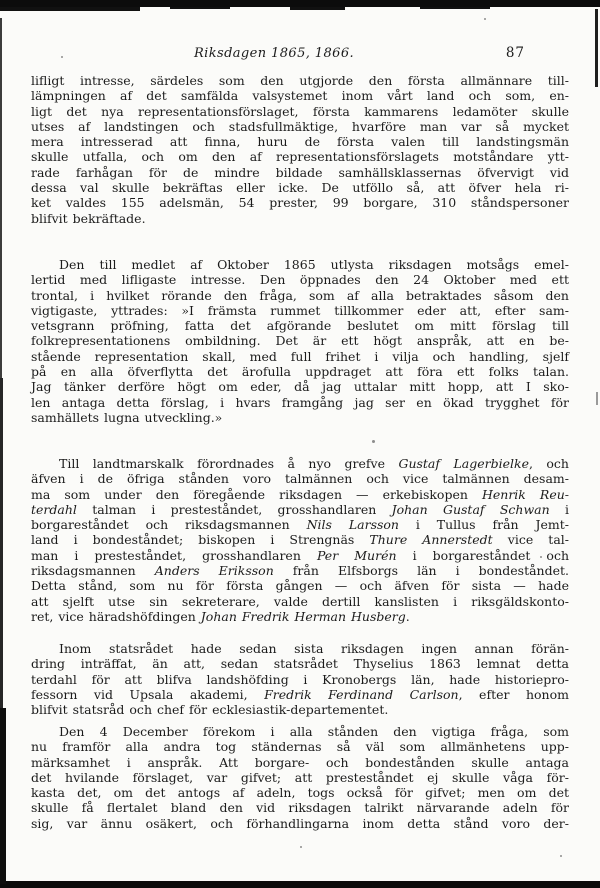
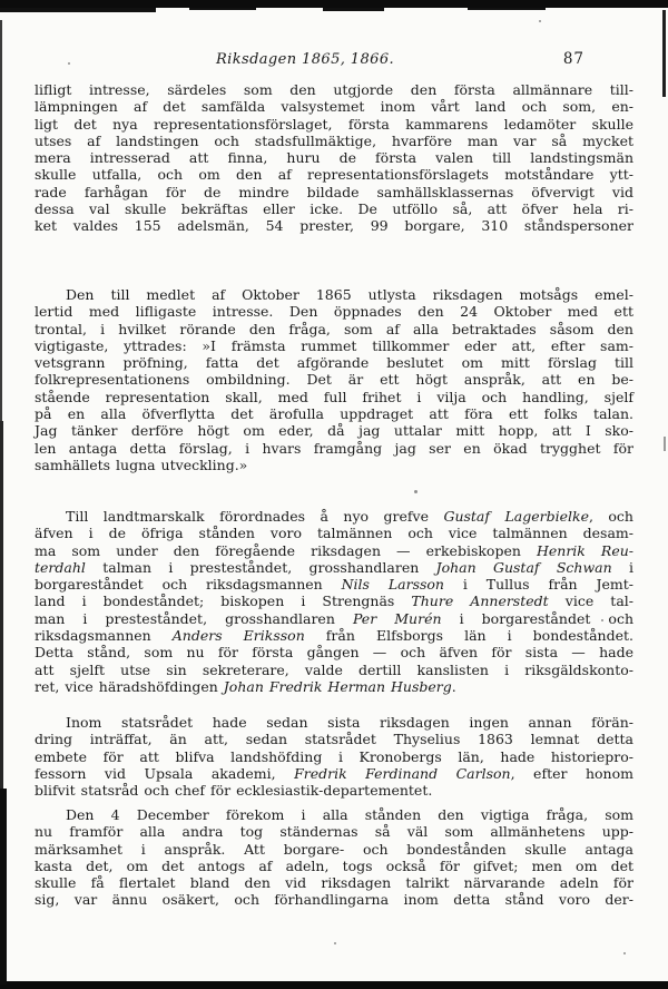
  Riksdagen 1865, 1866.
  87
  lifligt intresse, särdeles som den utgjorde den första allmännare till-
  lämpningen af det samfälda valsystemet inom vårt land och som, en-
  ligt det nya representationsförslaget, första kammarens ledamöter skulle
  utses af landstingen och stadsfullmäktige, hvarföre man var så mycket
  mera intresserad att finna, huru de första valen till landstingsmän
  skulle utfalla, och om den af representationsförslagets motståndare ytt-
  rade farhågan för de mindre bildade samhällsklassernas öfvervigt vid
  dessa val skulle bekräftas eller icke. De utföllo så, att öfver hela ri-
  ket valdes 155 adelsmän, 54 prester, 99 borgare, 310 ståndspersoner
- blifvit bekräftade.
  Den till medlet af Oktober 1865 utlysta riksdagen motsågs emel-
  lertid med lifligaste intresse. Den öppnades den 24 Oktober med ett
  trontal, i hvilket rörande den fråga, som af alla betraktades såsom den
  vigtigaste, yttrades: »I främsta rummet tillkommer eder att, efter sam-
  vetsgrann pröfning, fatta det afgörande beslutet om mitt förslag till
  folkrepresentationens ombildning. Det är ett högt anspråk, att en be-
  stående representation skall, med full frihet i vilja och handling, sjelf
  på en alla öfverflytta det ärofulla uppdraget att föra ett folks talan.
  Jag tänker derföre högt om eder, då jag uttalar mitt hopp, att I sko-
  len antaga detta förslag, i hvars framgång jag ser en ökad trygghet för
  samhällets lugna utveckling.»
  Till landtmarskalk förordnades å nyo grefve Gustaf Lagerbielke, och
  äfven i de öfriga stånden voro talmännen och vice talmännen desam-
  ma som under den föregående riksdagen — erkebiskopen Henrik Reu-
  terdahl talman i presteståndet, grosshandlaren Johan Gustaf Schwan i
  borgareståndet och riksdagsmannen Nils Larsson i Tullus från Jemt-
  land i bondeståndet; biskopen i Strengnäs Thure Annerstedt vice tal-
  man i presteståndet, grosshandlaren Per Murén i borgareståndet och
  riksdagsmannen Anders Eriksson från Elfsborgs län i bondeståndet.
  Detta stånd, som nu för första gången — och äfven för sista — hade
  att sjelft utse sin sekreterare, valde dertill kanslisten i riksgäldskonto-
  ret, vice häradshöfdingen Johan Fredrik Herman Husberg.
  Inom statsrådet hade sedan sista riksdagen ingen annan förän-
  dring inträffat, än att, sedan statsrådet Thyselius 1863 lemnat detta
- terdahl för att blifva landshöfding i Kronobergs län, hade historiepro-
+ embete för att blifva landshöfding i Kronobergs län, hade historiepro-
  fessorn vid Upsala akademi, Fredrik Ferdinand Carlson, efter honom
  blifvit statsråd och chef för ecklesiastik-departementet.
  Den 4 December förekom i alla stånden den vigtiga fråga, som
  nu framför alla andra tog ständernas så väl som allmänhetens upp-
  märksamhet i anspråk. Att borgare- och bondestånden skulle antaga
- det hvilande förslaget, var gifvet; att presteståndet ej skulle våga för-
  kasta det, om det antogs af adeln, togs också för gifvet; men om det
  skulle få flertalet bland den vid riksdagen talrikt närvarande adeln för
  sig, var ännu osäkert, och förhandlingarna inom detta stånd voro der-
